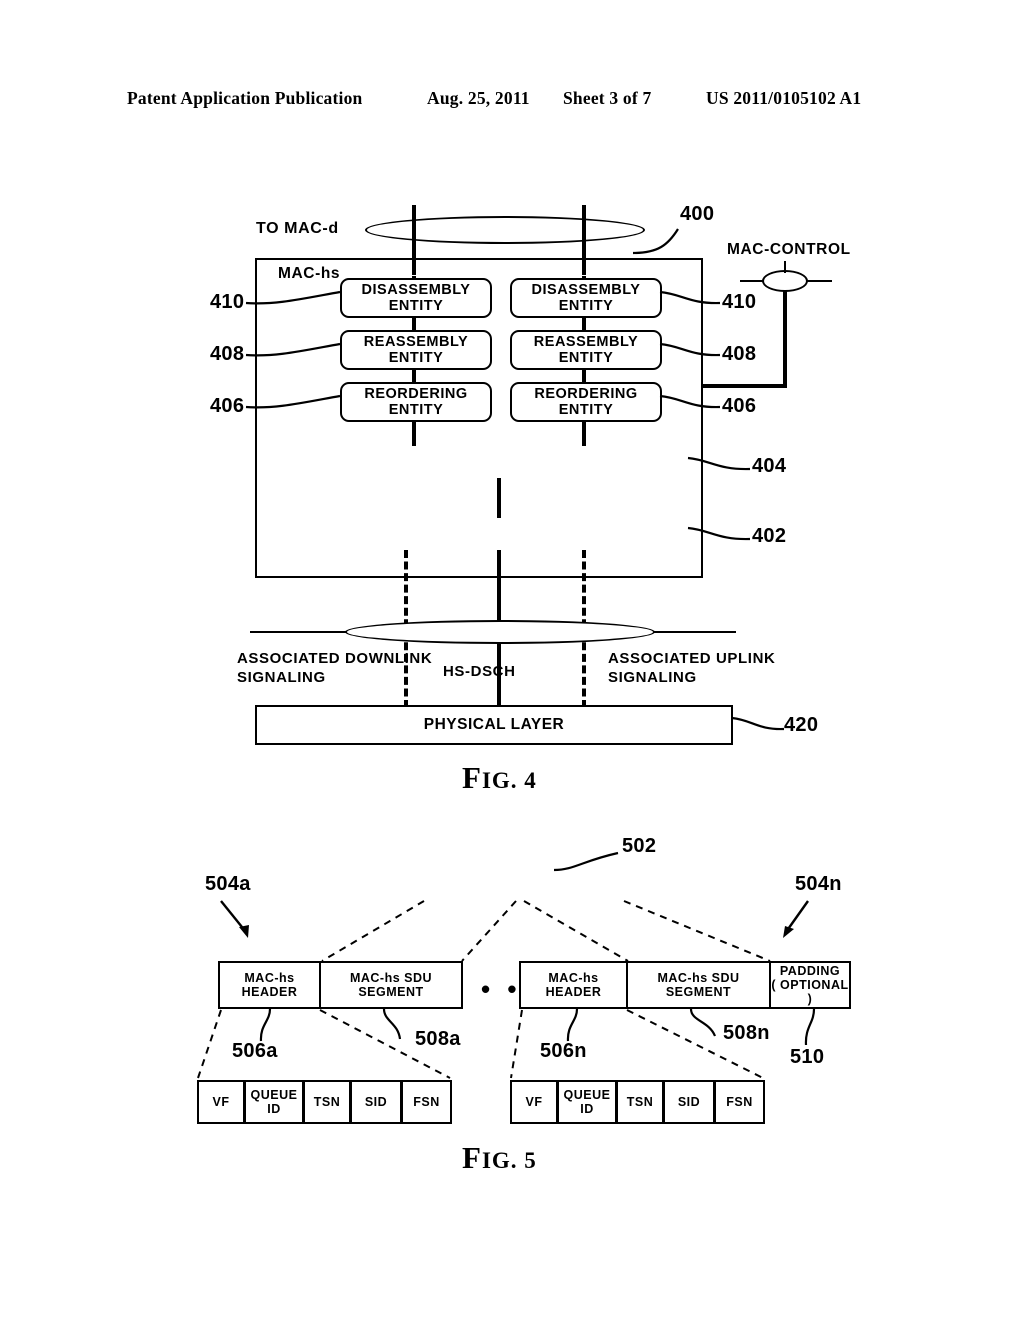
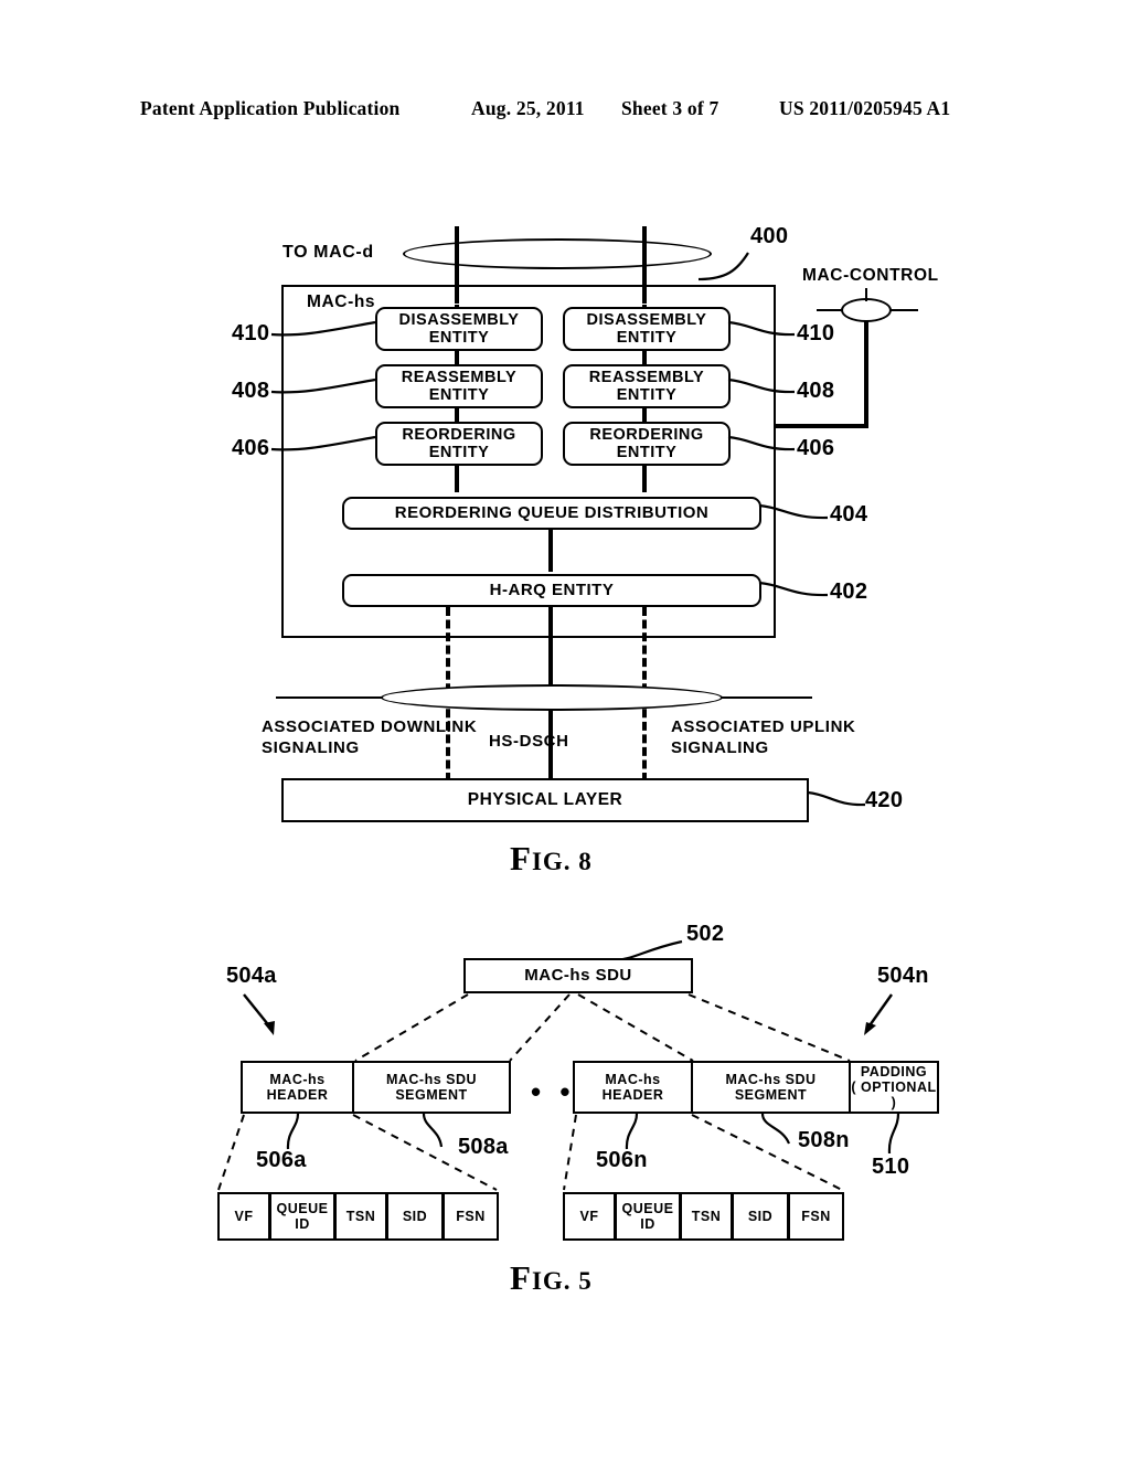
  Patent Application Publication
  Aug. 25, 2011
  Sheet 3 of 7
- US 2011/0105102 A1
+ US 2011/0205945 A1
  TO MAC-d
  400
  MAC-CONTROL
  MAC-hs
  DISASSEMBLY
  ENTITY
  REASSEMBLY
  ENTITY
  REORDERING
  ENTITY
  DISASSEMBLY
  ENTITY
  REASSEMBLY
  ENTITY
  REORDERING
  ENTITY
+ REORDERING QUEUE DISTRIBUTION
+ H-ARQ ENTITY
  410
  408
  406
  410
  408
  406
  404
  402
  ASSOCIATED DOWNLINK
  SIGNALING
  HS-DSCH
  ASSOCIATED UPLINK
  SIGNALING
  PHYSICAL LAYER
  420
- FIG. 4
+ FIG. 8
  502
+ MAC-hs SDU
  504a
  504n
  MAC-hs HEADER
  MAC-hs SDU SEGMENT
  MAC-hs HEADER
  MAC-hs SDU SEGMENT
  PADDING
  ( OPTIONAL )
  506a
  508a
  506n
  508n
  510
  VF
  QUEUE
  ID
  TSN
  SID
  FSN
  VF
  QUEUE
  ID
  TSN
  SID
  FSN
  FIG. 5
